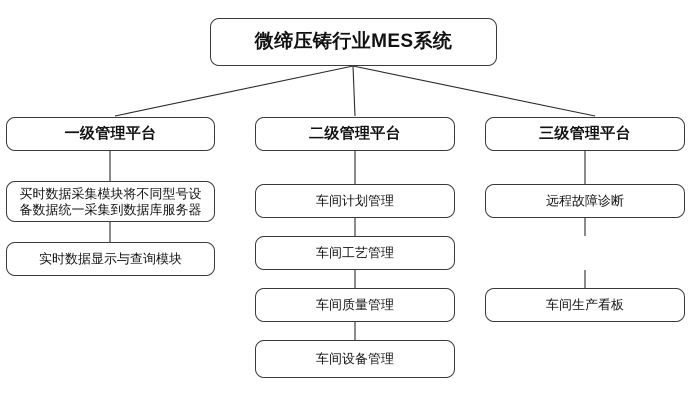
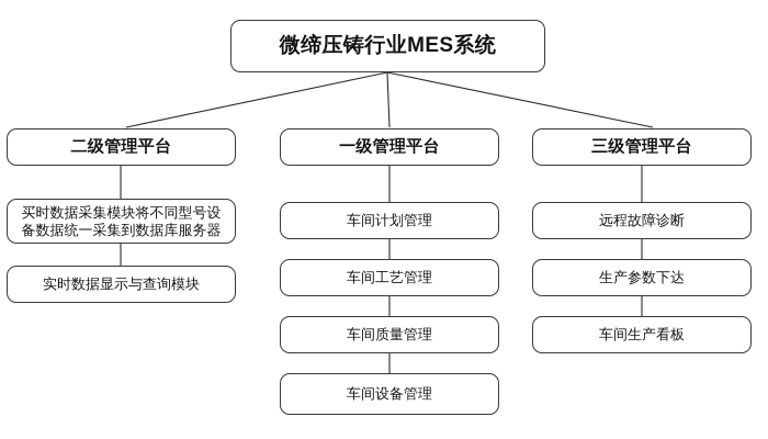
  微缔压铸行业MES系统
- 一级管理平台
+ 二级管理平台
  买时数据采集模块将不同型号设
  备数据统一采集到数据库服务器
  实时数据显示与查询模块
- 二级管理平台
+ 一级管理平台
  车间计划管理
  车间工艺管理
  车间质量管理
  车间设备管理
  三级管理平台
  远程故障诊断
+ 生产参数下达
  车间生产看板
